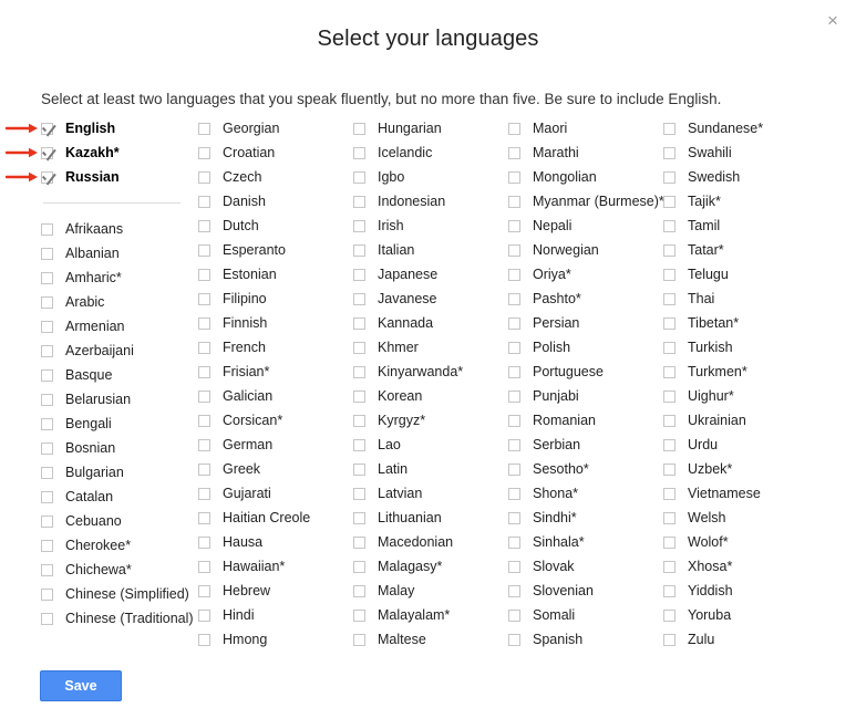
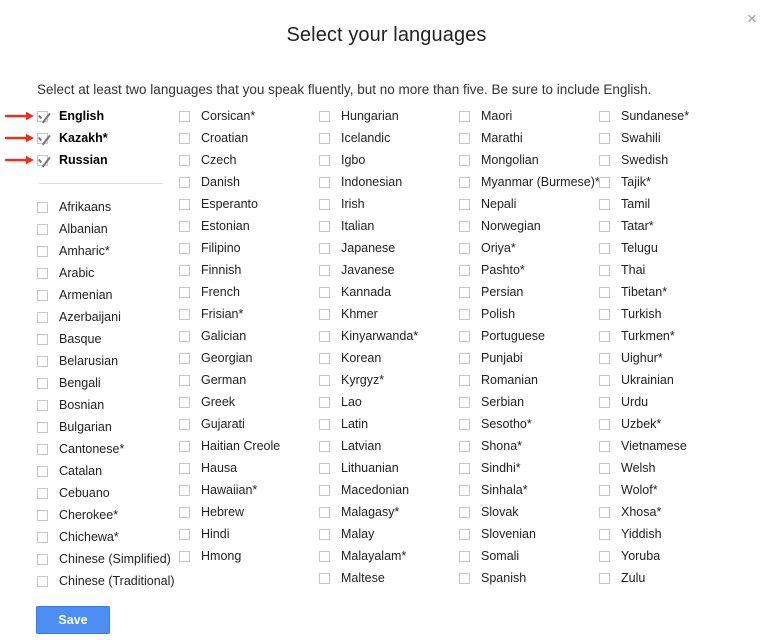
  ×
  Select your languages
  Select at least two languages that you speak fluently, but no more than five. Be sure to include English.
  English
  Kazakh*
  Russian
  Afrikaans
  Albanian
  Amharic*
  Arabic
  Armenian
  Azerbaijani
  Basque
  Belarusian
  Bengali
  Bosnian
  Bulgarian
+ Cantonese*
  Catalan
  Cebuano
  Cherokee*
  Chichewa*
  Chinese (Simplified)
  Chinese (Traditional)
- Georgian
+ Corsican*
  Croatian
  Czech
  Danish
- Dutch
  Esperanto
  Estonian
  Filipino
  Finnish
  French
  Frisian*
  Galician
- Corsican*
+ Georgian
  German
  Greek
  Gujarati
  Haitian Creole
  Hausa
  Hawaiian*
  Hebrew
  Hindi
  Hmong
  Hungarian
  Icelandic
  Igbo
  Indonesian
  Irish
  Italian
  Japanese
  Javanese
  Kannada
  Khmer
  Kinyarwanda*
  Korean
  Kyrgyz*
  Lao
  Latin
  Latvian
  Lithuanian
  Macedonian
  Malagasy*
  Malay
  Malayalam*
  Maltese
  Maori
  Marathi
  Mongolian
  Myanmar (Burmese)*
  Nepali
  Norwegian
  Oriya*
  Pashto*
  Persian
  Polish
  Portuguese
  Punjabi
  Romanian
  Serbian
  Sesotho*
  Shona*
  Sindhi*
  Sinhala*
  Slovak
  Slovenian
  Somali
  Spanish
  Sundanese*
  Swahili
  Swedish
  Tajik*
  Tamil
  Tatar*
  Telugu
  Thai
  Tibetan*
  Turkish
  Turkmen*
  Uighur*
  Ukrainian
  Urdu
  Uzbek*
  Vietnamese
  Welsh
  Wolof*
  Xhosa*
  Yiddish
  Yoruba
  Zulu
  Save
